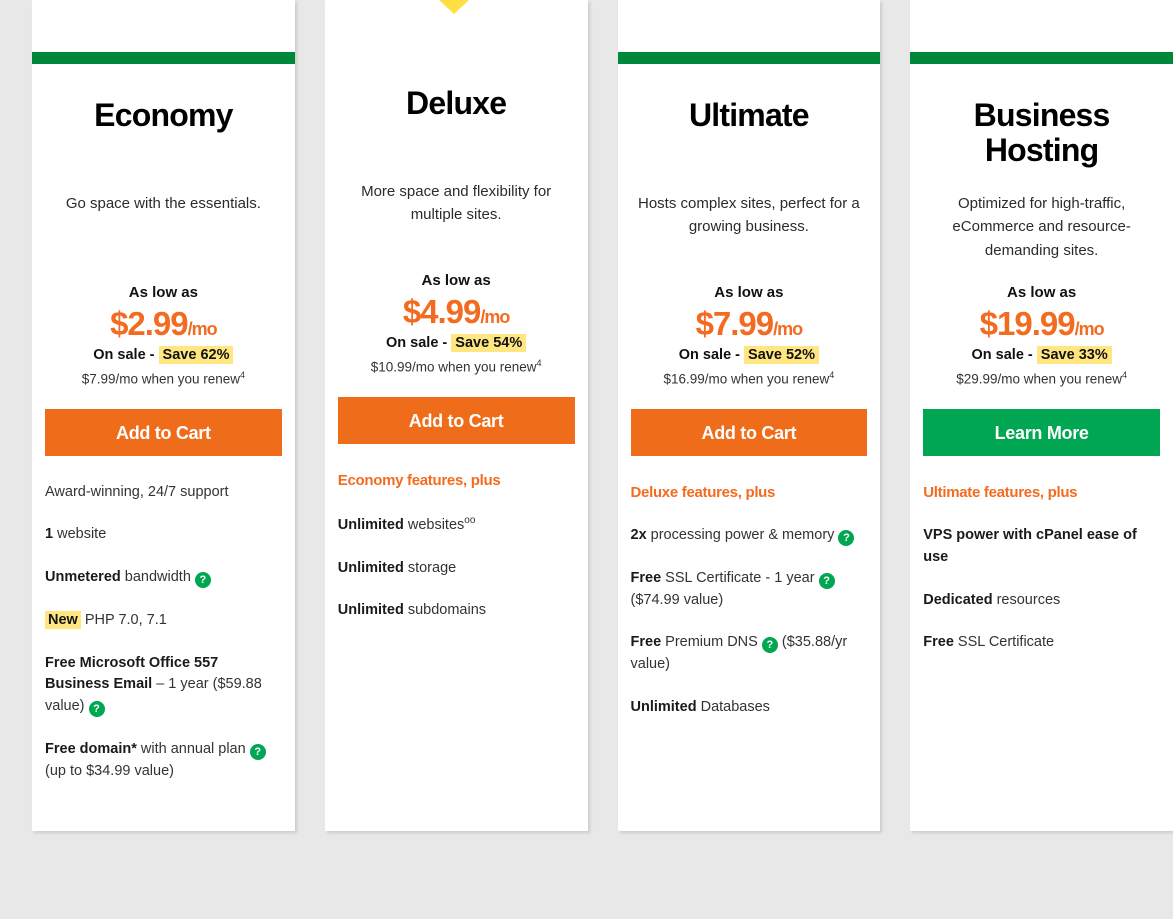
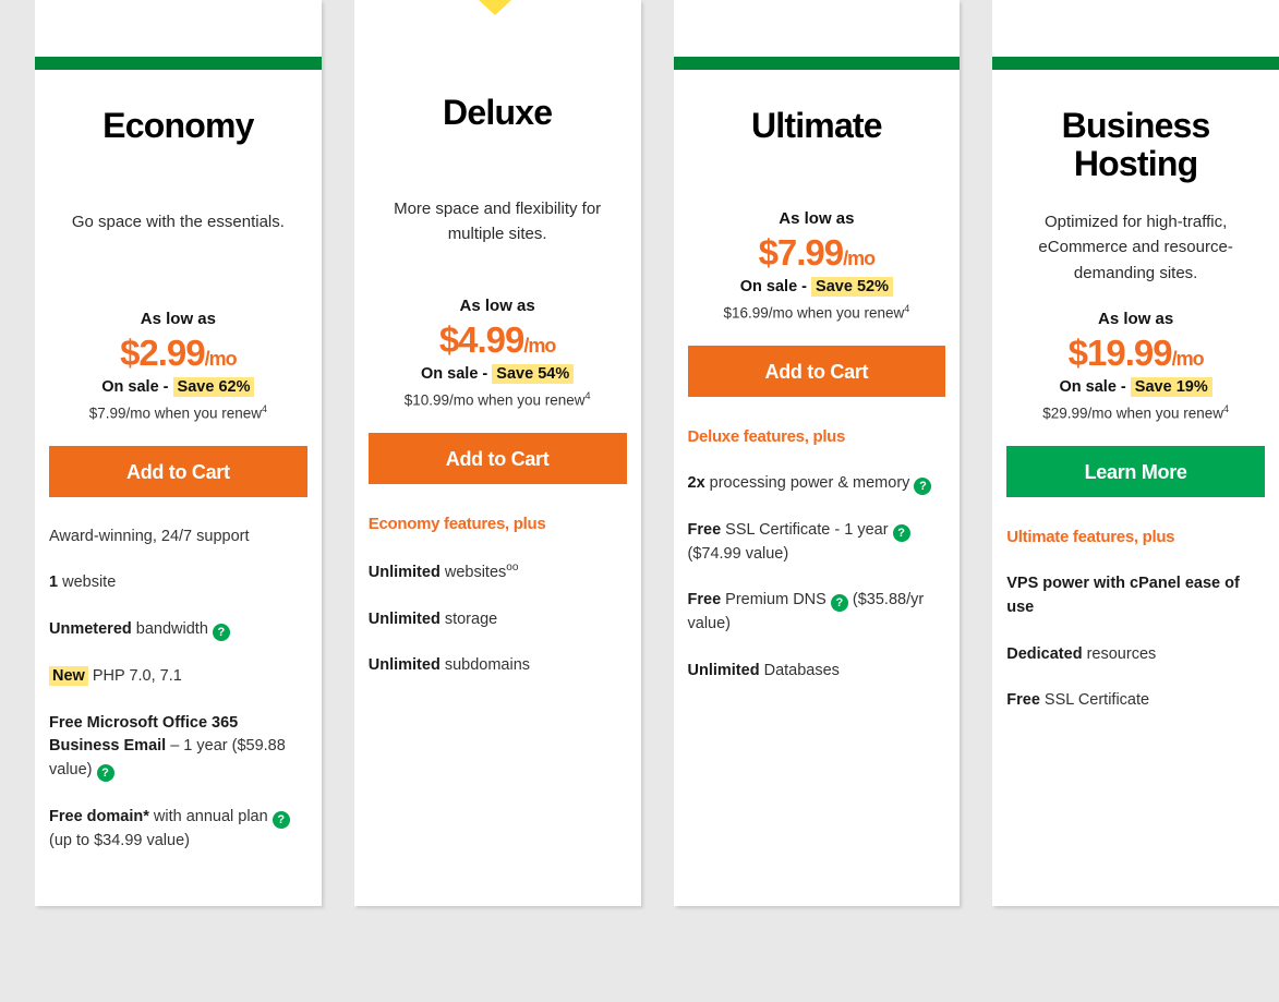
  Economy
  Go space with the essentials.
  As low as
  $2.99/mo
  On sale - Save 62%
  $7.99/mo when you renew4
  Add to Cart
  Award-winning, 24/7 support
  1 website
  Unmetered bandwidth ?
  New PHP 7.0, 7.1
- Free Microsoft Office 557 Business Email – 1 year ($59.88 value) ?
+ Free Microsoft Office 365 Business Email – 1 year ($59.88 value) ?
  Free domain* with annual plan ? (up to $34.99 value)
  Deluxe
  More space and flexibility for multiple sites.
  As low as
  $4.99/mo
  On sale - Save 54%
  $10.99/mo when you renew4
  Add to Cart
  Economy features, plus
  Unlimited websitesoo
  Unlimited storage
  Unlimited subdomains
  Ultimate
- Hosts complex sites, perfect for a growing business.
  As low as
  $7.99/mo
  On sale - Save 52%
  $16.99/mo when you renew4
  Add to Cart
  Deluxe features, plus
  2x processing power & memory ?
  Free SSL Certificate - 1 year ? ($74.99 value)
  Free Premium DNS ? ($35.88/yr value)
  Unlimited Databases
  Business Hosting
  Optimized for high-traffic, eCommerce and resource-demanding sites.
  As low as
  $19.99/mo
- On sale - Save 33%
+ On sale - Save 19%
  $29.99/mo when you renew4
  Learn More
  Ultimate features, plus
  VPS power with cPanel ease of use
  Dedicated resources
  Free SSL Certificate
